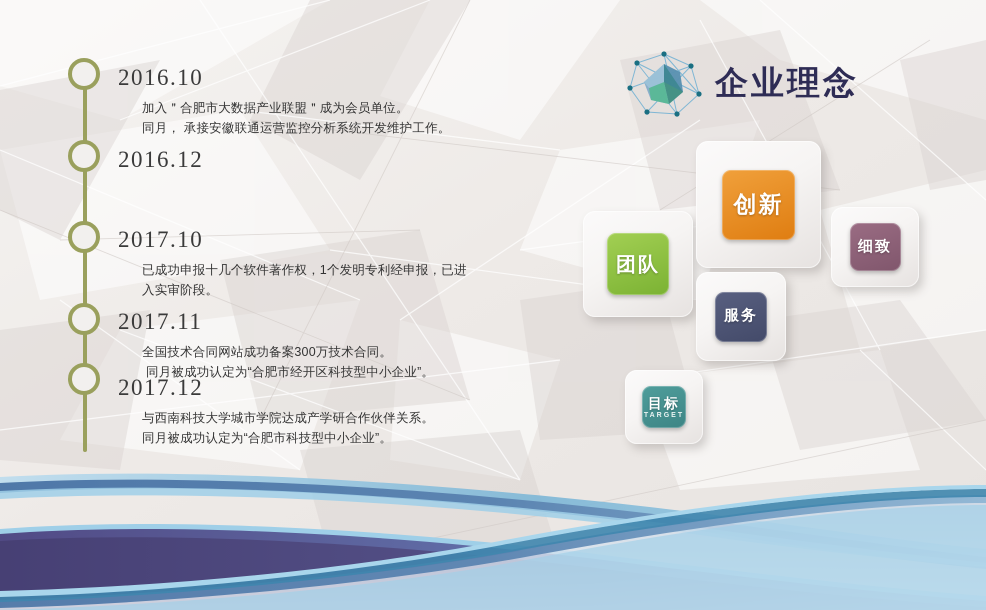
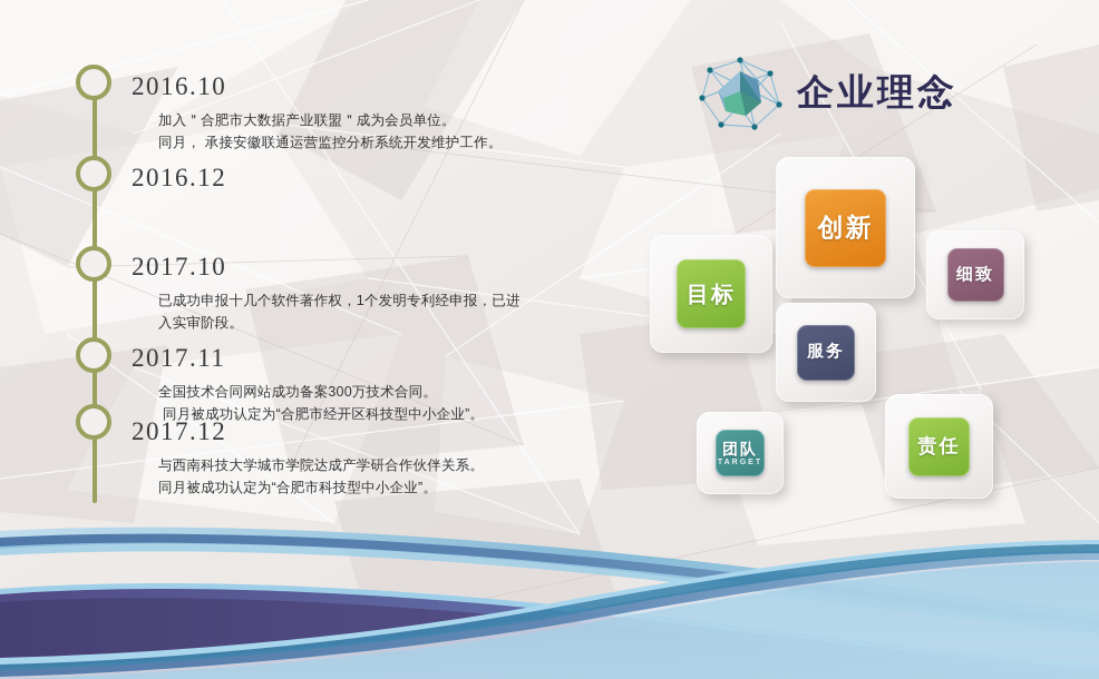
  2016.10
  加入＂合肥市大数据产业联盟＂成为会员单位。
  同月， 承接安徽联通运营监控分析系统开发维护工作。
  2016.12
  2017.10
  已成功申报十几个软件著作权，1个发明专利经申报，已进
  入实审阶段。
  2017.11
  全国技术合同网站成功备案300万技术合同。
  同月被成功认定为“合肥市经开区科技型中小企业”。
  2017.12
  与西南科技大学城市学院达成产学研合作伙伴关系。
  同月被成功认定为“合肥市科技型中小企业”。
  企业理念
- 团队
+ 目标
  创新
  细致
  服务
- 目标
+ 团队
+ 责任
